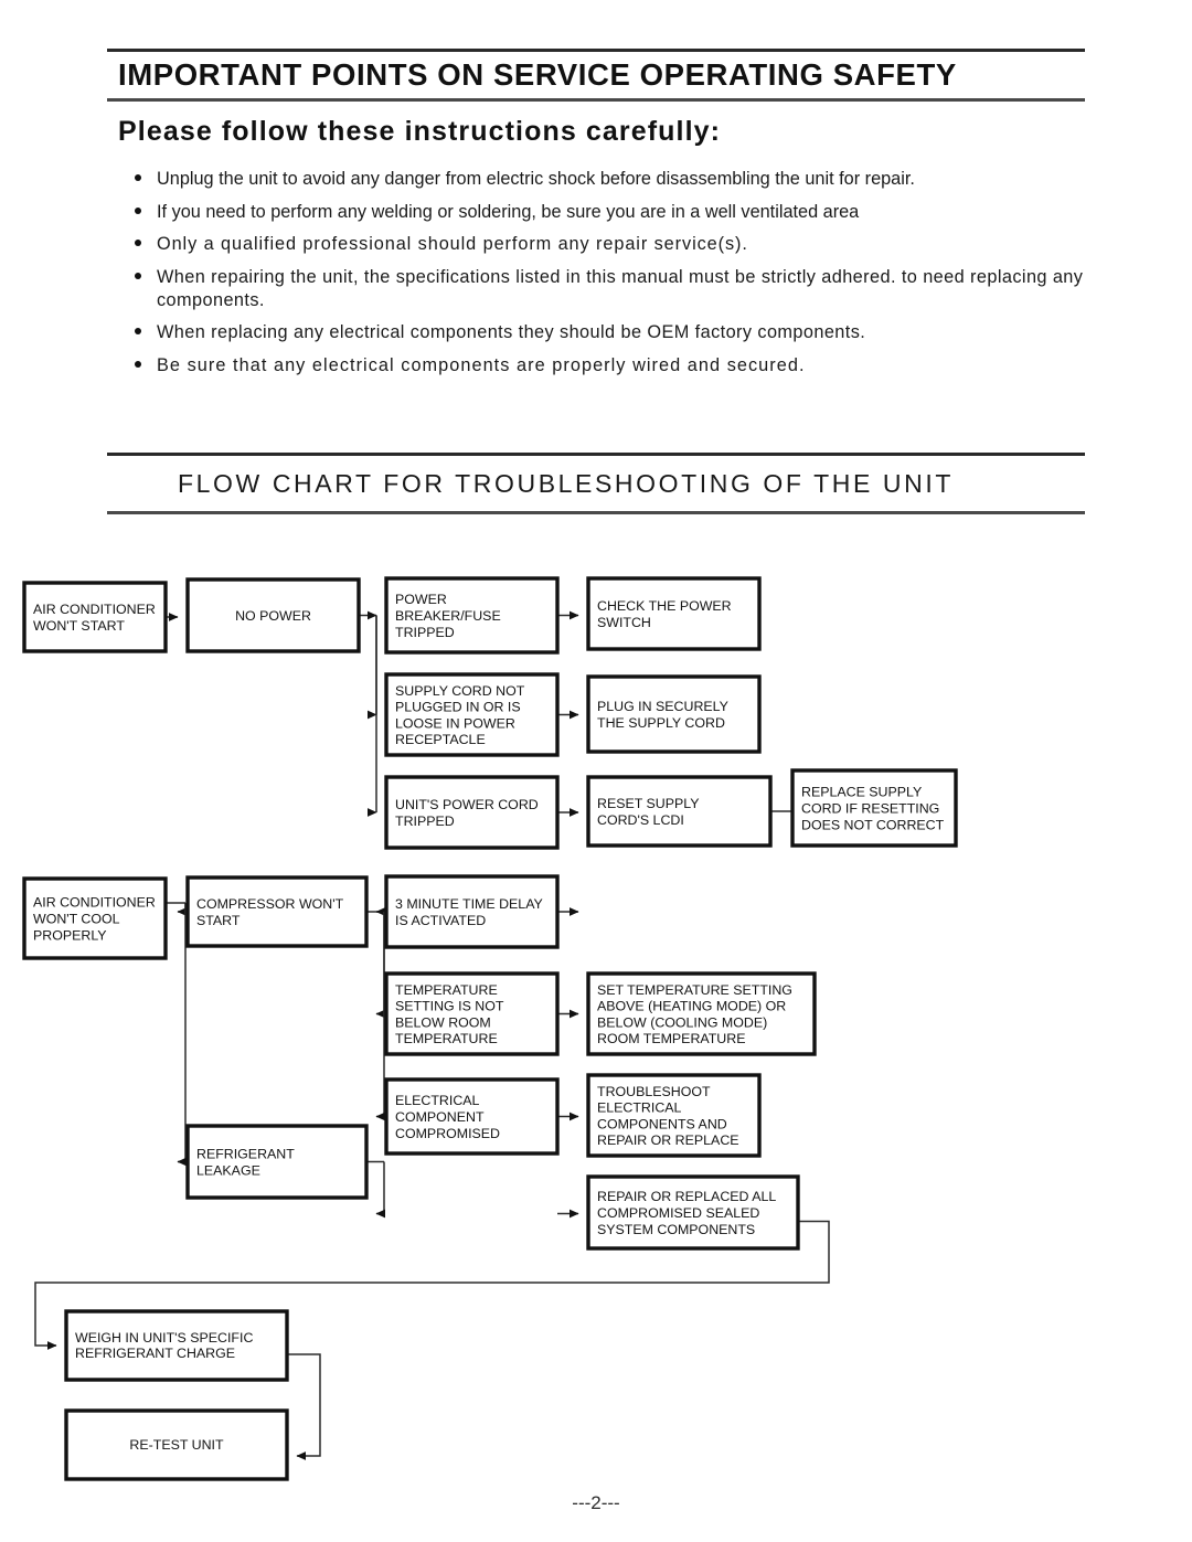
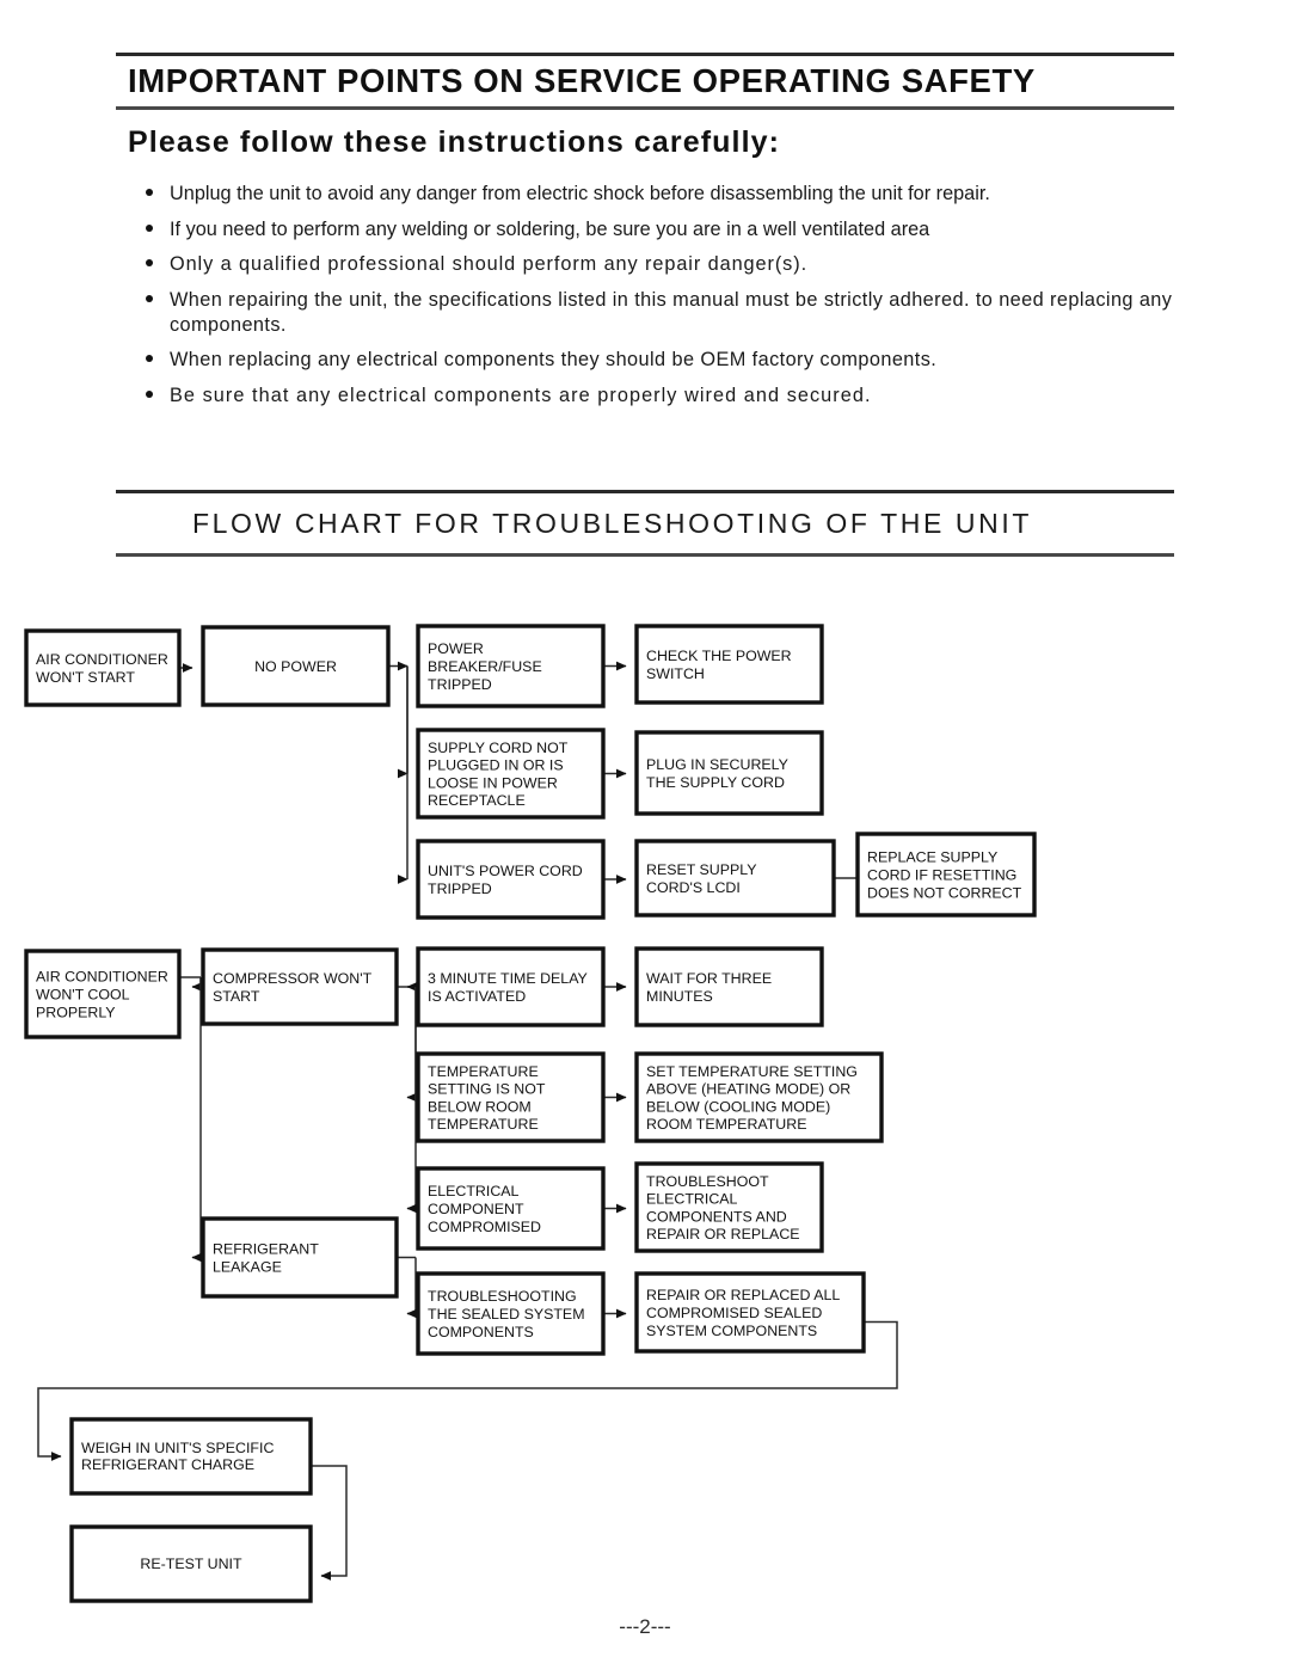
  IMPORTANT POINTS ON SERVICE OPERATING SAFETY
  Please follow these instructions carefully:
  Unplug the unit to avoid any danger from electric shock before disassembling the unit for repair.
  If you need to perform any welding or soldering, be sure you are in a well ventilated area
- Only a qualified professional should perform any repair service(s).
+ Only a qualified professional should perform any repair danger(s).
  When repairing the unit, the specifications listed in this manual must be strictly adhered. to need replacing any components.
  When replacing any electrical components they should be OEM factory components.
  Be sure that any electrical components are properly wired and secured.
  FLOW CHART FOR TROUBLESHOOTING OF THE UNIT
  AIR CONDITIONER WON'T START
  NO POWER
  POWER BREAKER/FUSE TRIPPED
  CHECK THE POWER SWITCH
  SUPPLY CORD NOT PLUGGED IN OR IS LOOSE IN POWER RECEPTACLE
  PLUG IN SECURELY THE SUPPLY CORD
  UNIT'S POWER CORD TRIPPED
  RESET SUPPLY CORD'S LCDI
  REPLACE SUPPLY CORD IF RESETTING DOES NOT CORRECT
  AIR CONDITIONER WON'T COOL PROPERLY
  COMPRESSOR WON'T START
  3 MINUTE TIME DELAY IS ACTIVATED
+ WAIT FOR THREE MINUTES
  TEMPERATURE SETTING IS NOT BELOW ROOM TEMPERATURE
  SET TEMPERATURE SETTING ABOVE (HEATING MODE) OR BELOW (COOLING MODE) ROOM TEMPERATURE
  ELECTRICAL COMPONENT COMPROMISED
  TROUBLESHOOT ELECTRICAL COMPONENTS AND REPAIR OR REPLACE
  REFRIGERANT LEAKAGE
+ TROUBLESHOOTING THE SEALED SYSTEM COMPONENTS
  REPAIR OR REPLACED ALL COMPROMISED SEALED SYSTEM COMPONENTS
  WEIGH IN UNIT'S SPECIFIC REFRIGERANT CHARGE
  RE-TEST UNIT
  ---2---
